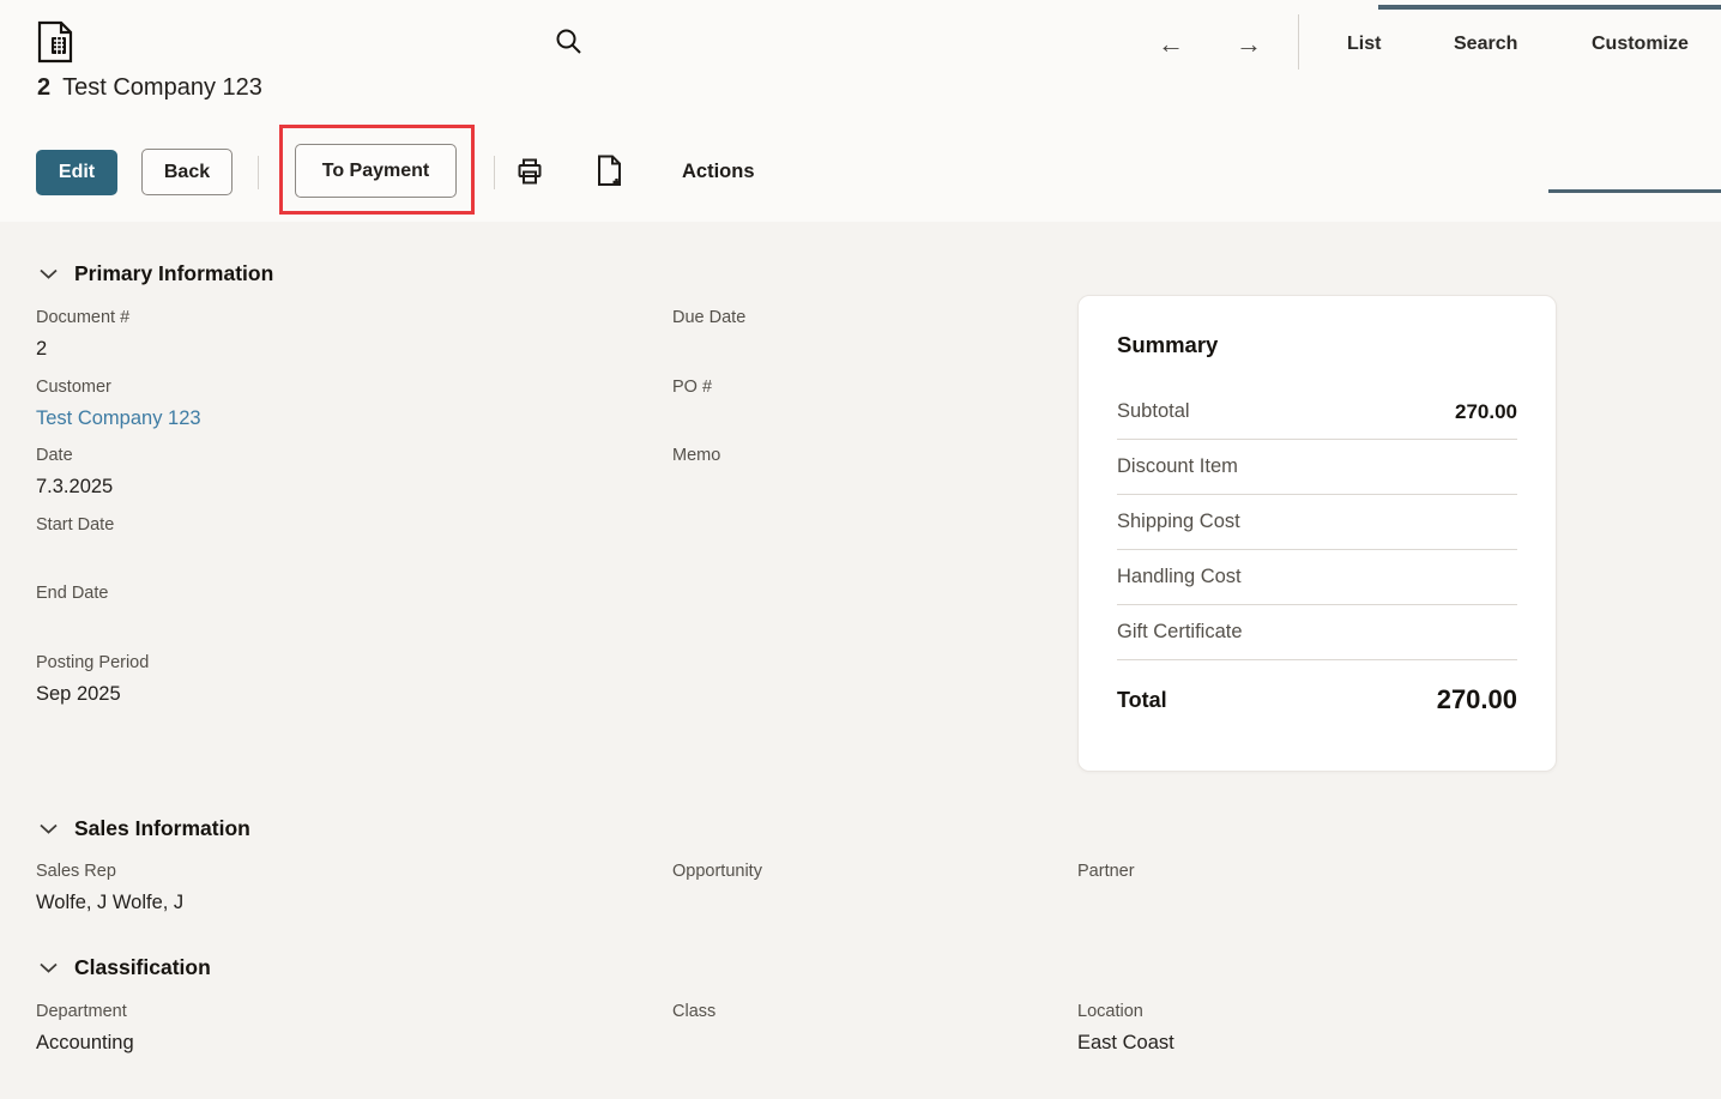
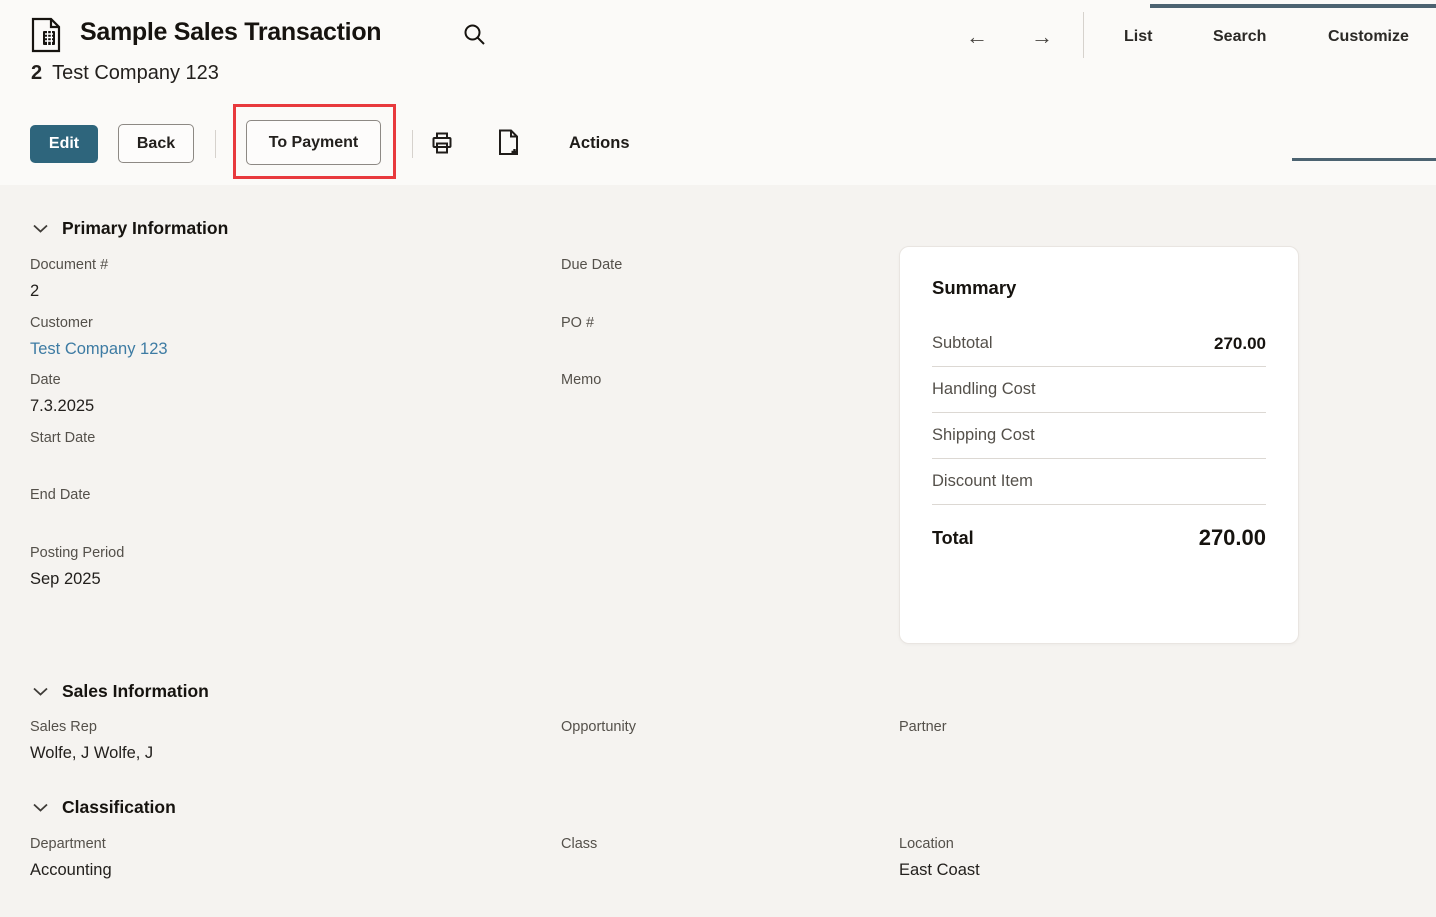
+ Sample Sales Transaction
  2 Test Company 123
  ←
  →
  List
  Search
  Customize
  Edit
  Back
  To Payment
  Actions
  Primary Information
  Document #
  2
  Customer
  Test Company 123
  Date
  7.3.2025
  Start Date
  End Date
  Posting Period
  Sep 2025
  Due Date
  PO #
  Memo
  Summary
  Subtotal
  270.00
- Discount Item
+ Handling Cost
  Shipping Cost
- Handling Cost
+ Discount Item
- Gift Certificate
  Total
  270.00
  Sales Information
  Sales Rep
  Wolfe, J Wolfe, J
  Opportunity
  Partner
  Classification
  Department
  Accounting
  Class
  Location
  East Coast
